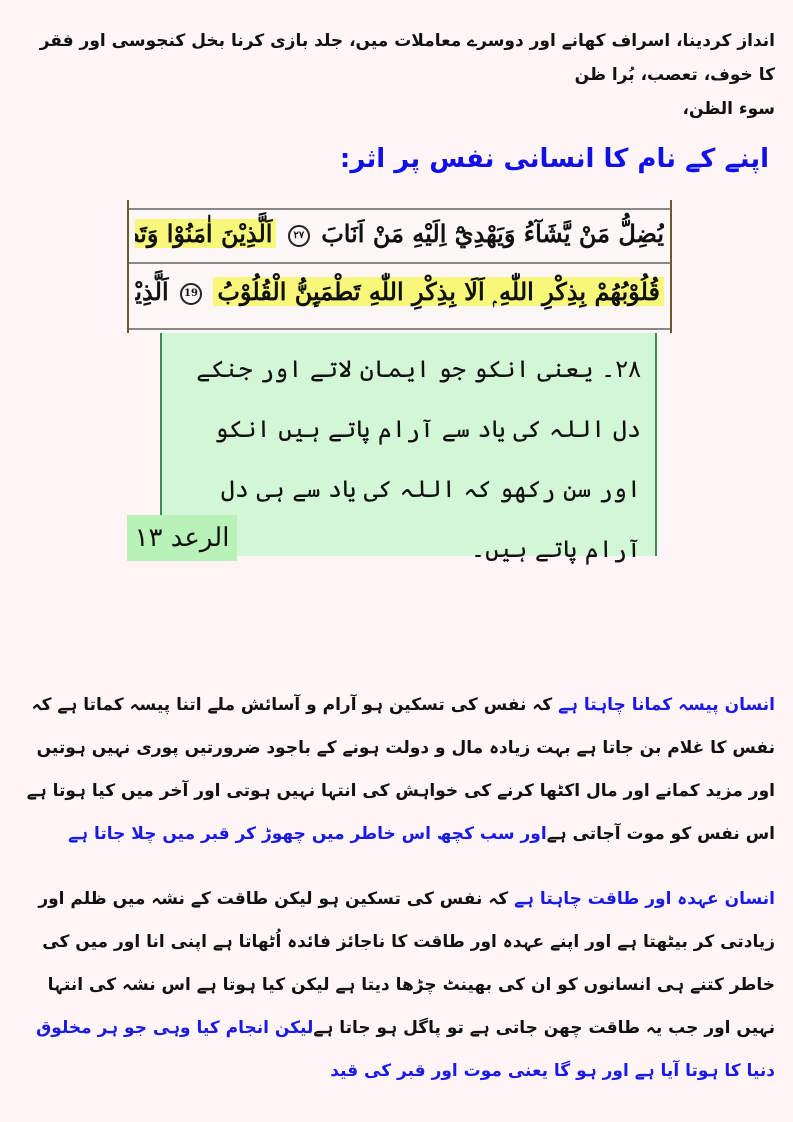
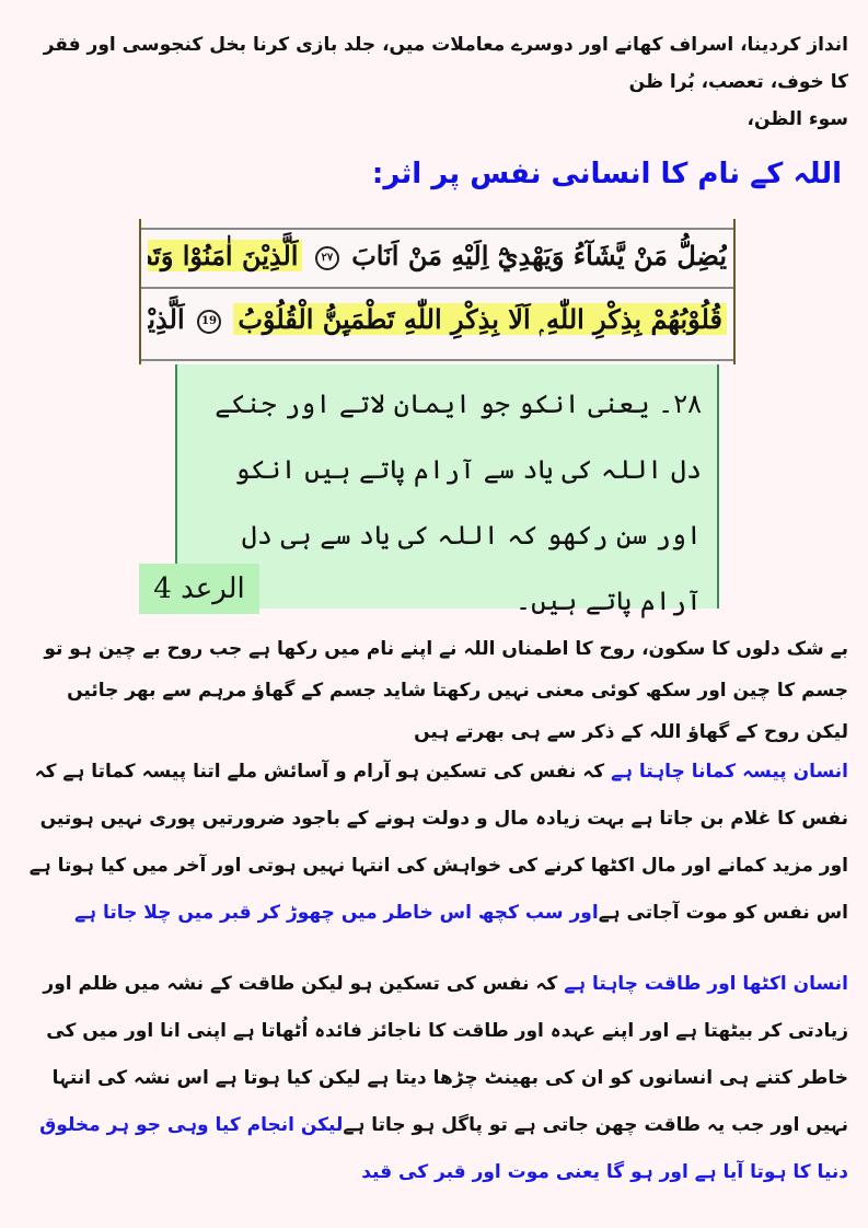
  انداز کردینا، اسراف کھانے اور دوسرے معاملات میں، جلد بازی کرنا بخل کنجوسی اور فقر کا خوف، تعصب، بُرا ظن
  سوء الظن،
- اپنے کے نام کا انسانی نفس پر اثر:
+ اللہ کے نام کا انسانی نفس پر اثر:
  يُضِلُّ مَنْ يَّشَآءُ وَيَهْدِيْٓ اِلَيْهِ مَنْ اَنَابَ ٢٧ اَلَّذِيْنَ اٰمَنُوْا وَتَ
  قُلُوْبُهُمْ بِذِكْرِ اللّٰهِ ۭ اَلَا بِذِكْرِ اللّٰهِ تَطْمَىِٕنُّ الْقُلُوْبُ 19 اَلَّذِيْ
  ٢٨۔ یعنی انکو جو ایمان لاتے اور جنکے دل اللہ کی یاد سے آرام پاتے ہیں انکو اور سن رکھو کہ اللہ کی یاد سے ہی دل آرام پاتے ہیں۔
- الرعد ١٣
+ الرعد 4
+ بے شک دلوں کا سکون، روح کا اطمناں اللہ نے اپنے نام میں رکھا ہے جب روح بے چین ہو تو جسم کا چین اور سکھ کوئی معنی نہیں رکھتا شاید جسم کے گھاؤ مرہم سے بھر جائیں لیکن روح کے گھاؤ اللہ کے ذکر سے ہی بھرتے ہیں
  انسان پیسہ کمانا چاہتا ہے کہ نفس کی تسکین ہو آرام و آسائش ملے اتنا پیسہ کماتا ہے کہ نفس کا غلام بن جاتا ہے بہت زیادہ مال و دولت ہونے کے باجود ضرورتیں پوری نہیں ہوتیں اور مزید کمانے اور مال اکٹھا کرنے کی خواہش کی انتہا نہیں ہوتی اور آخر میں کیا ہوتا ہے اس نفس کو موت آجاتی ہےاور سب کچھ اس خاطر میں چھوڑ کر قبر میں چلا جاتا ہے
- انسان عہدہ اور طاقت چاہتا ہے کہ نفس کی تسکین ہو لیکن طاقت کے نشہ میں ظلم اور زیادتی کر بیٹھتا ہے اور اپنے عہدہ اور طاقت کا ناجائز فائدہ اُٹھاتا ہے اپنی انا اور میں کی خاطر کتنے ہی انسانوں کو ان کی بھینٹ چڑھا دیتا ہے لیکن کیا ہوتا ہے اس نشہ کی انتہا نہیں اور جب یہ طاقت چھن جاتی ہے تو پاگل ہو جاتا ہےلیکن انجام کیا وہی جو ہر مخلوق دنیا کا ہوتا آیا ہے اور ہو گا یعنی موت اور قبر کی قید
+ انسان اکٹھا اور طاقت چاہتا ہے کہ نفس کی تسکین ہو لیکن طاقت کے نشہ میں ظلم اور زیادتی کر بیٹھتا ہے اور اپنے عہدہ اور طاقت کا ناجائز فائدہ اُٹھاتا ہے اپنی انا اور میں کی خاطر کتنے ہی انسانوں کو ان کی بھینٹ چڑھا دیتا ہے لیکن کیا ہوتا ہے اس نشہ کی انتہا نہیں اور جب یہ طاقت چھن جاتی ہے تو پاگل ہو جاتا ہےلیکن انجام کیا وہی جو ہر مخلوق دنیا کا ہوتا آیا ہے اور ہو گا یعنی موت اور قبر کی قید
